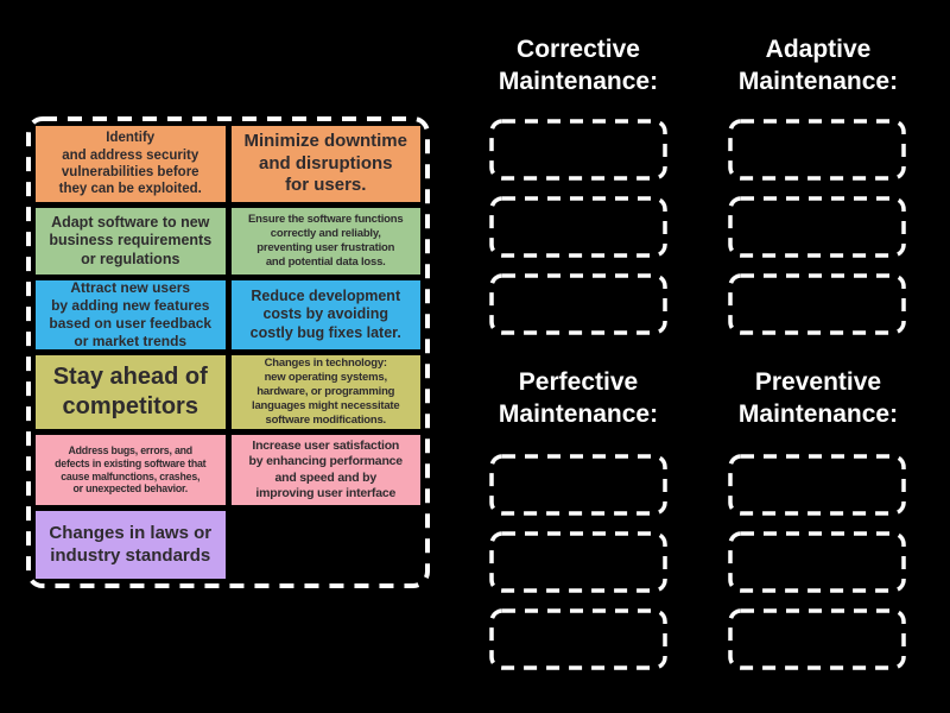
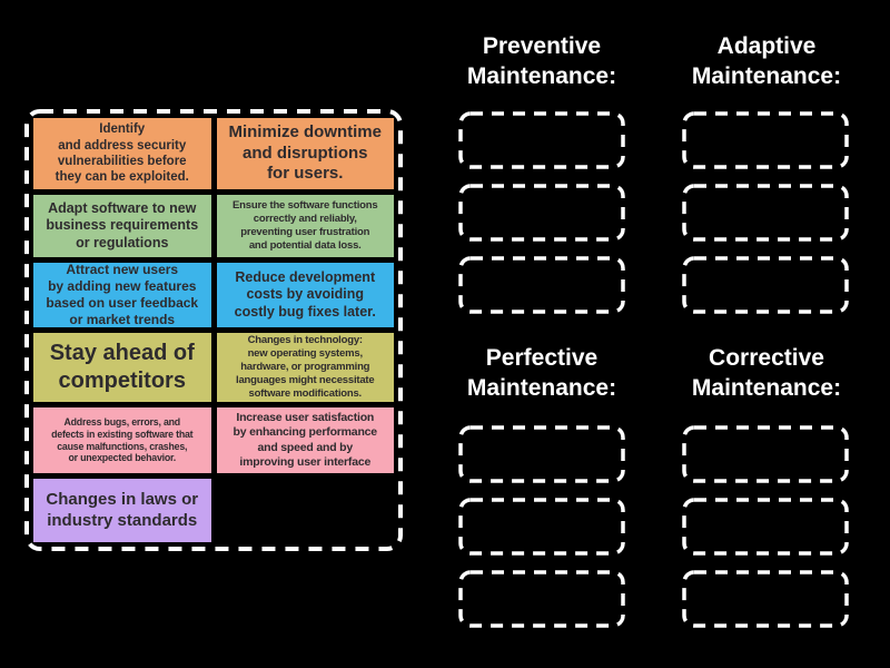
  Identify
  and address security
  vulnerabilities before
  they can be exploited.
  Minimize downtime
  and disruptions
  for users.
  Adapt software to new
  business requirements
  or regulations
  Ensure the software functions
  correctly and reliably,
  preventing user frustration
  and potential data loss.
  Attract new users
  by adding new features
  based on user feedback
  or market trends
  Reduce development
  costs by avoiding
  costly bug fixes later.
  Stay ahead of
  competitors
  Changes in technology:
  new operating systems,
  hardware, or programming
  languages might necessitate
  software modifications.
  Address bugs, errors, and
  defects in existing software that
  cause malfunctions, crashes,
  or unexpected behavior.
  Increase user satisfaction
  by enhancing performance
  and speed and by
  improving user interface
  Changes in laws or
  industry standards
- Corrective Maintenance:
+ Preventive Maintenance:
  Adaptive Maintenance:
  Perfective Maintenance:
- Preventive Maintenance:
+ Corrective Maintenance:
